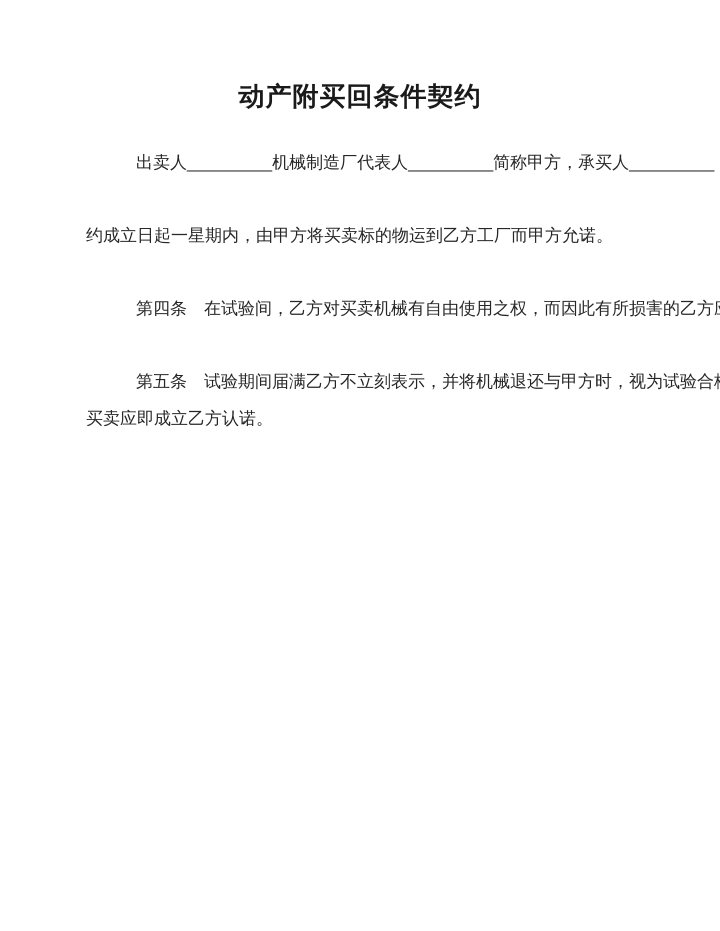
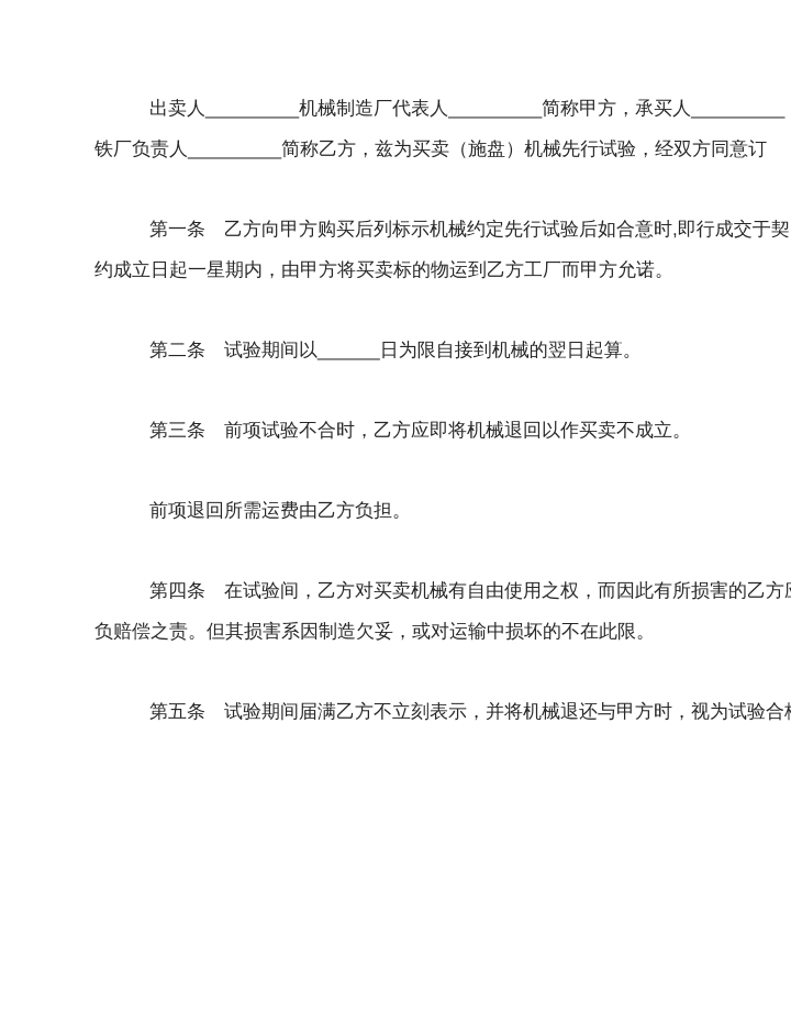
- 动产附买回条件契约
  出卖人_________机械制造厂代表人_________简称甲方，承买人_________
+ 铁厂负责人_________简称乙方，兹为买卖（施盘）机械先行试验，经双方同意订
+ 第一条 乙方向甲方购买后列标示机械约定先行试验后如合意时,即行成交于契
  约成立日起一星期内，由甲方将买卖标的物运到乙方工厂而甲方允诺。
+ 第二条 试验期间以______日为限自接到机械的翌日起算。
+ 第三条 前项试验不合时，乙方应即将机械退回以作买卖不成立。
+ 前项退回所需运费由乙方负担。
  第四条 在试验间，乙方对买卖机械有自由使用之权，而因此有所损害的乙方
+ 负赔偿之责。但其损害系因制造欠妥，或对运输中损坏的不在此限。
  第五条 试验期间届满乙方不立刻表示，并将机械退还与甲方时，视为试验合
- 买卖应即成立乙方认诺。
